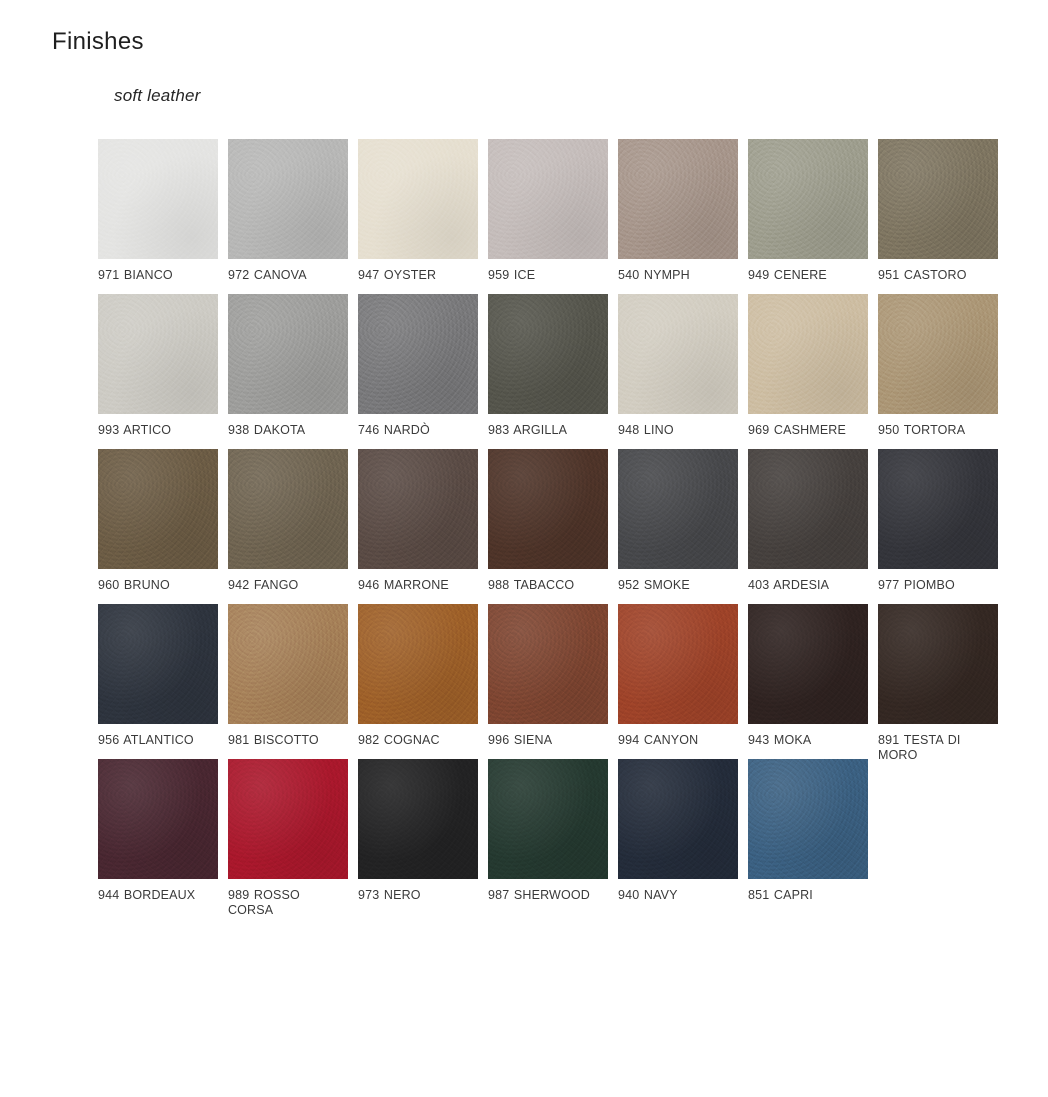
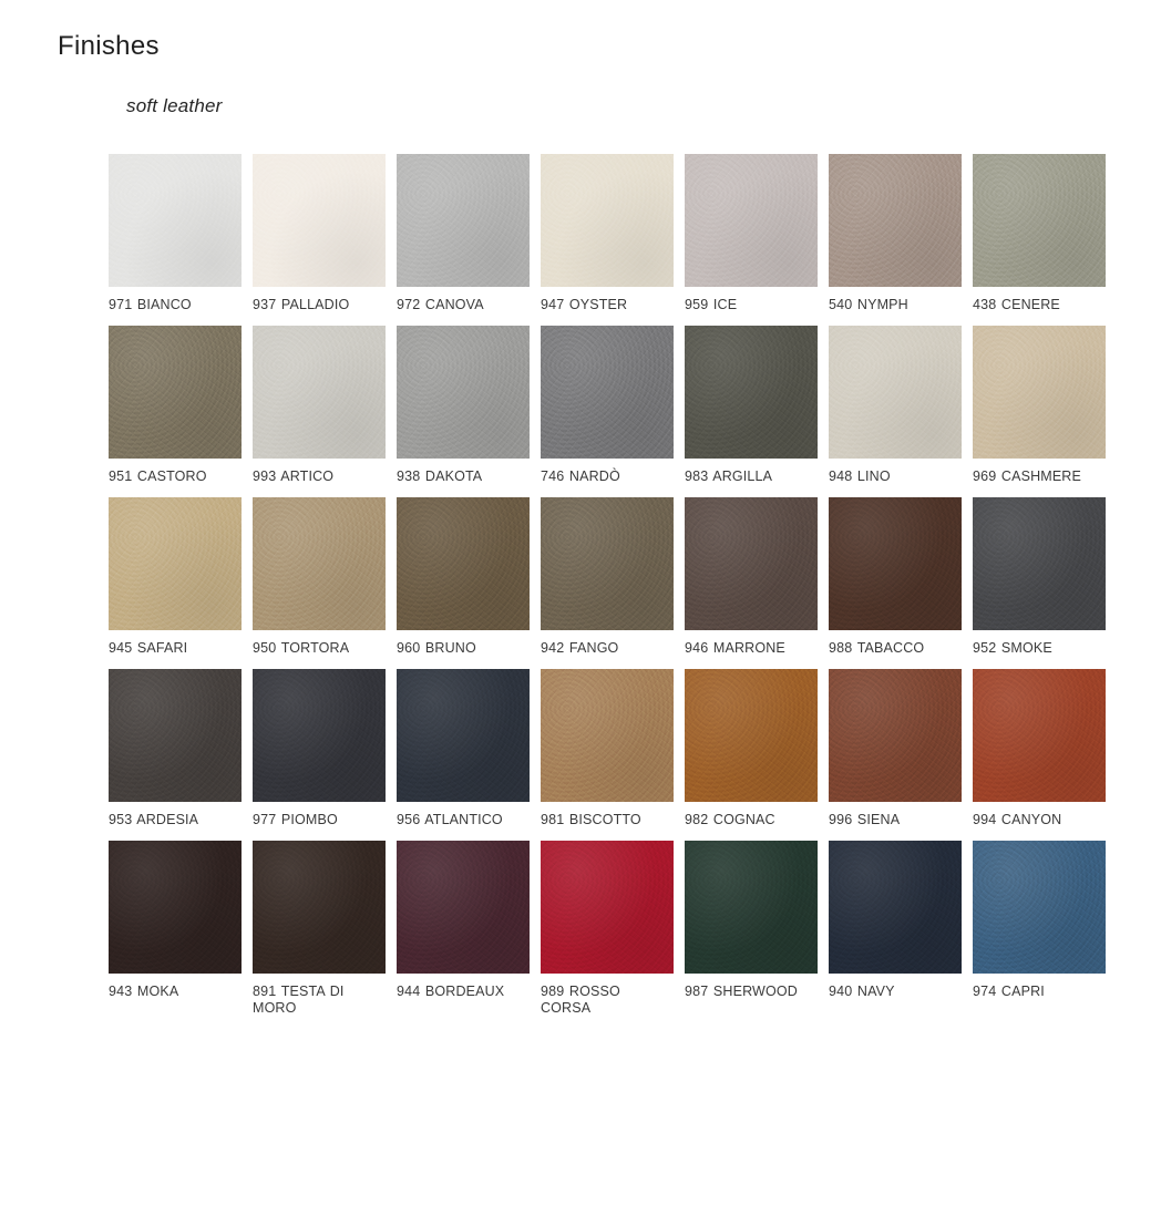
  Finishes
  soft leather
  971 BIANCO
+ 937 PALLADIO
  972 CANOVA
  947 OYSTER
  959 ICE
  540 NYMPH
- 949 CENERE
+ 438 CENERE
  951 CASTORO
  993 ARTICO
  938 DAKOTA
  746 NARDÒ
  983 ARGILLA
  948 LINO
  969 CASHMERE
+ 945 SAFARI
  950 TORTORA
  960 BRUNO
  942 FANGO
  946 MARRONE
  988 TABACCO
  952 SMOKE
- 403 ARDESIA
+ 953 ARDESIA
  977 PIOMBO
  956 ATLANTICO
  981 BISCOTTO
  982 COGNAC
  996 SIENA
  994 CANYON
  943 MOKA
  891 TESTA DI MORO
  944 BORDEAUX
  989 ROSSO CORSA
- 973 NERO
  987 SHERWOOD
  940 NAVY
- 851 CAPRI
+ 974 CAPRI
